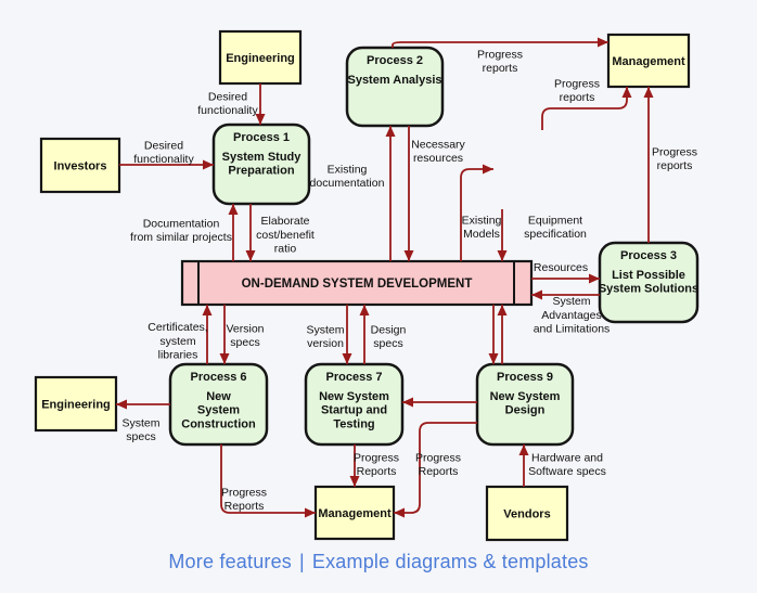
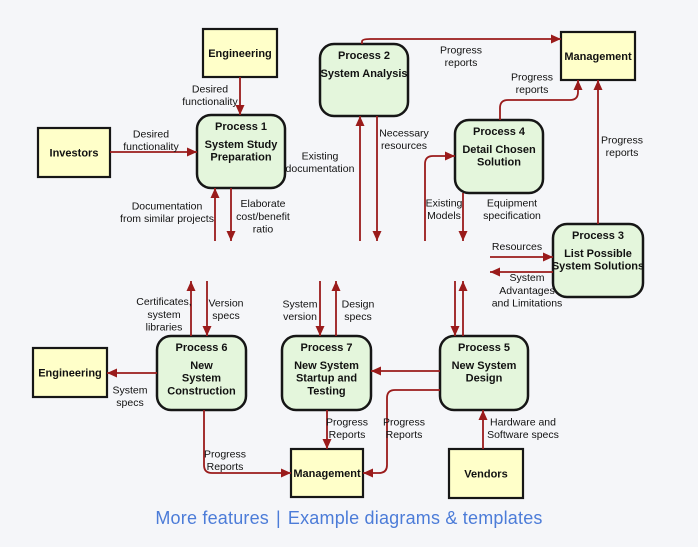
  Engineering
  Investors
  Management
  Engineering
  Management
  Vendors
  Process 1
  System Study
  Preparation
  Process 2
  System Analysis
+ Process 4
+ Detail Chosen
+ Solution
  Process 3
  List Possible
  System Solutions
  Process 6
  New
  System
  Construction
  Process 7
  New System
  Startup and
  Testing
- Process 9
+ Process 5
  New System
  Design
- ON-DEMAND SYSTEM DEVELOPMENT
  Desired
  functionality
  Desired
  functionality
  Documentation
  from similar projects
  Elaborate
  cost/benefit
  ratio
  Progress
  reports
  Progress
  reports
  Progress
  reports
  Existing
  documentation
  Necessary
  resources
  Existing
  Models
  Equipment
  specification
  Resources
  System
  Advantages
  and Limitations
  Certificates,
  system
  libraries
  Version
  specs
  System
  version
  Design
  specs
  Progress
  Reports
  Progress
  Reports
  Progress
  Reports
  Hardware and
  Software specs
  System
  specs
  More features | Example diagrams & templates
